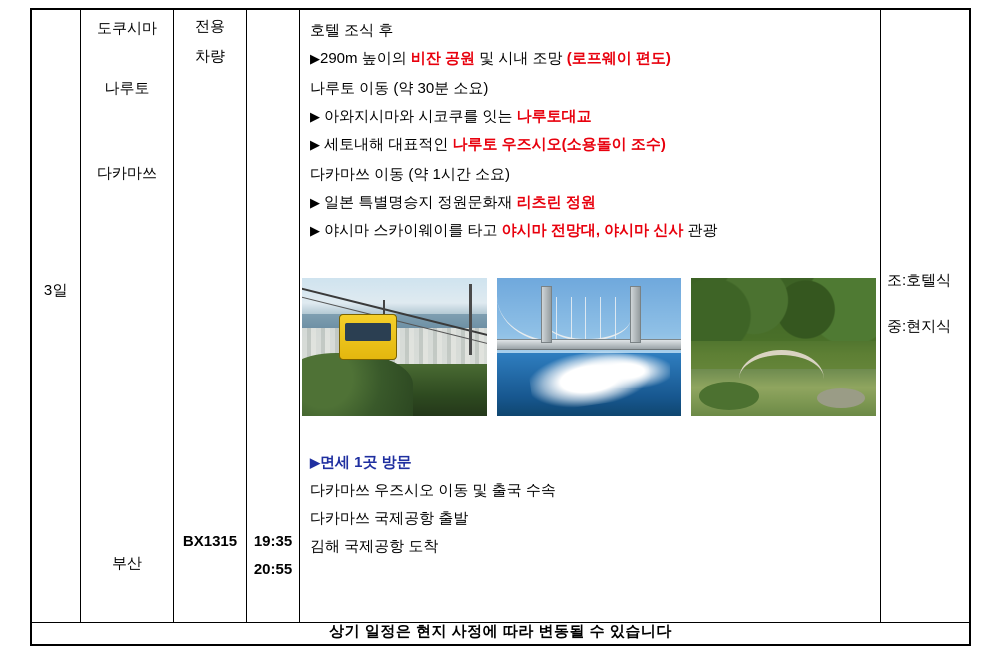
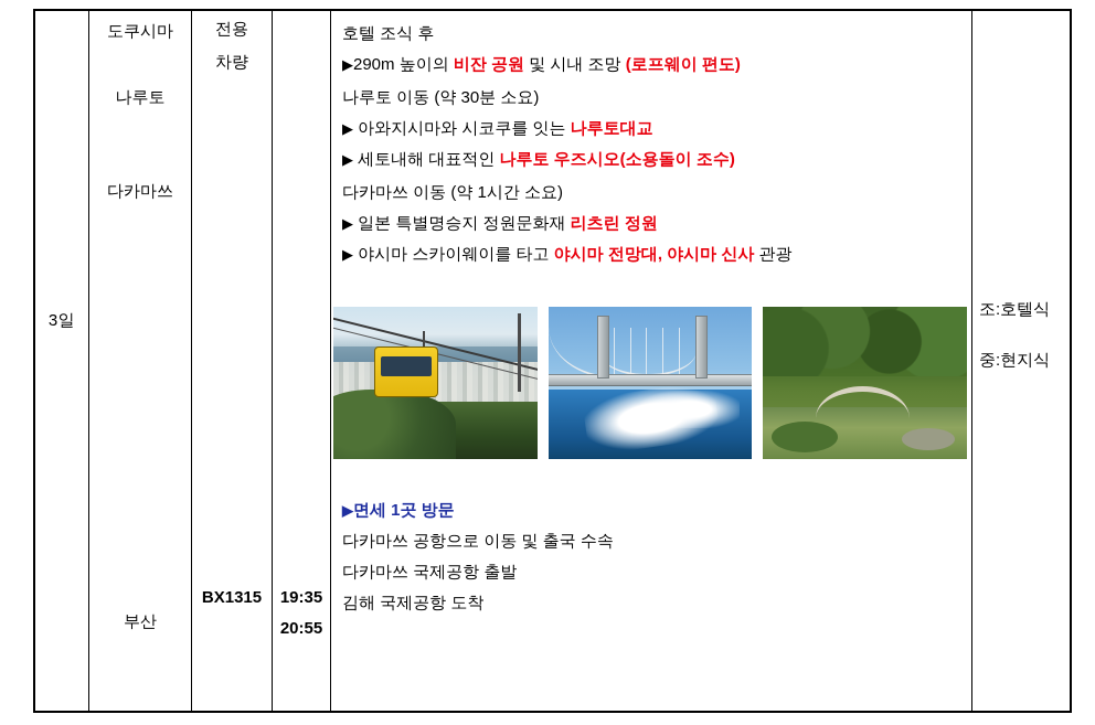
- 3일	도쿠시마 나루토 다카마쓰 부산	전용 차량 BX1315	19:35 20:55	호텔 조식 후 ▶290m 높이의 비잔 공원 및 시내 조망 (로프웨이 편도) 나루토 이동 (약 30분 소요) ▶ 아와지시마와 시코쿠를 잇는 나루토대교 ▶ 세토내해 대표적인 나루토 우즈시오(소용돌이 조수) 다카마쓰 이동 (약 1시간 소요) ▶ 일본 특별명승지 정원문화재 리츠린 정원 ▶ 야시마 스카이웨이를 타고 야시마 전망대, 야시마 신사 관광 ▶면세 1곳 방문 다카마쓰 우즈시오 이동 및 출국 수속 다카마쓰 국제공항 출발 김해 국제공항 도착	조:호텔식 중:현지식
+ 3일	도쿠시마 나루토 다카마쓰 부산	전용 차량 BX1315	19:35 20:55	호텔 조식 후 ▶290m 높이의 비잔 공원 및 시내 조망 (로프웨이 편도) 나루토 이동 (약 30분 소요) ▶ 아와지시마와 시코쿠를 잇는 나루토대교 ▶ 세토내해 대표적인 나루토 우즈시오(소용돌이 조수) 다카마쓰 이동 (약 1시간 소요) ▶ 일본 특별명승지 정원문화재 리츠린 정원 ▶ 야시마 스카이웨이를 타고 야시마 전망대, 야시마 신사 관광 ▶면세 1곳 방문 다카마쓰 공항으로 이동 및 출국 수속 다카마쓰 국제공항 출발 김해 국제공항 도착	조:호텔식 중:현지식
- 상기 일정은 현지 사정에 따라 변동될 수 있습니다
